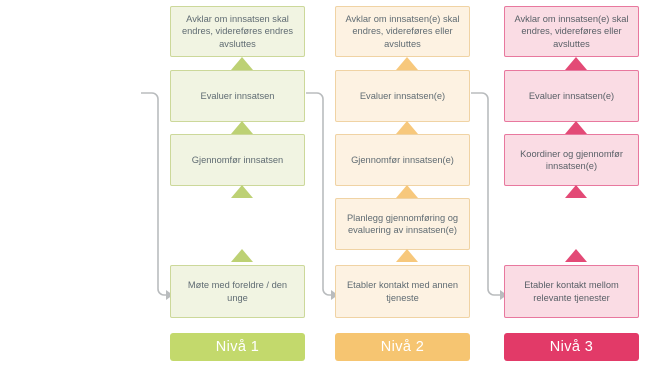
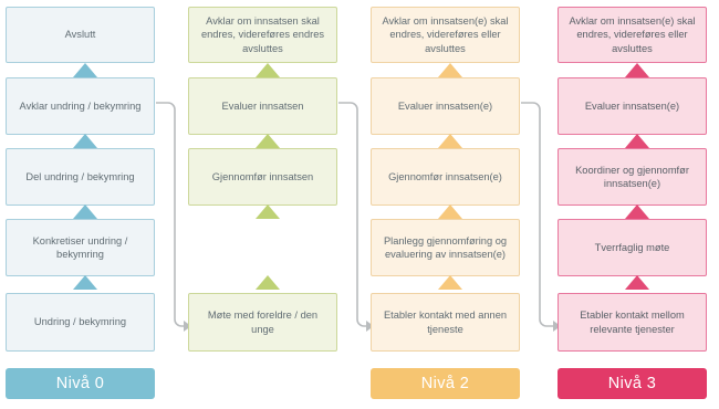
+ Avslutt
+ Avklar undring / bekymring
+ Del undring / bekymring
+ Konkretiser undring / bekymring
+ Undring / bekymring
+ Nivå 0
  Avklar om innsatsen skal endres, videreføres endres avsluttes
  Evaluer innsatsen
  Gjennomfør innsatsen
  Møte med foreldre / den unge
- Nivå 1
  Avklar om innsatsen(e) skal endres, videreføres eller avsluttes
  Evaluer innsatsen(e)
  Gjennomfør innsatsen(e)
  Planlegg gjennomføring og evaluering av innsatsen(e)
  Etabler kontakt med annen tjeneste
  Nivå 2
  Avklar om innsatsen(e) skal endres, videreføres eller avsluttes
  Evaluer innsatsen(e)
  Koordiner og gjennomfør innsatsen(e)
+ Tverrfaglig møte
  Etabler kontakt mellom relevante tjenester
  Nivå 3
